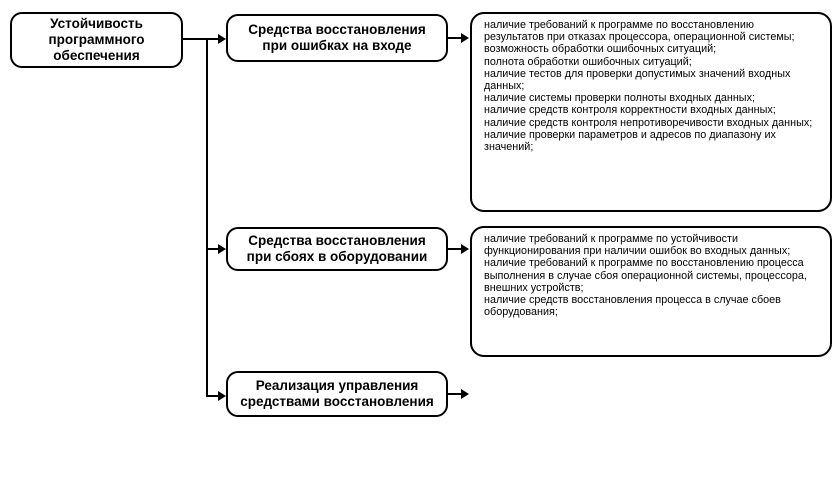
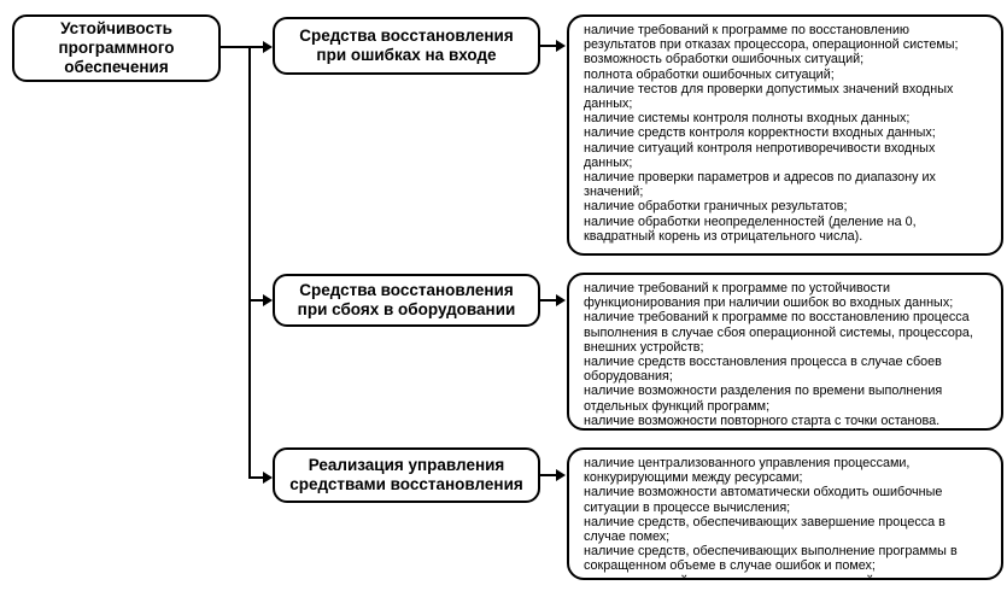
  Устойчивость программного обеспечения
  Средства восстановления при ошибках на входе
  Средства восстановления при сбоях в оборудовании
  Реализация управления средствами восстановления
  наличие требований к программе по восстановлению результатов при отказах процессора, операционной системы;
  возможность обработки ошибочных ситуаций;
  полнота обработки ошибочных ситуаций;
  наличие тестов для проверки допустимых значений входных данных;
- наличие системы проверки полноты входных данных;
+ наличие системы контроля полноты входных данных;
  наличие средств контроля корректности входных данных;
- наличие средств контроля непротиворечивости входных данных;
+ наличие ситуаций контроля непротиворечивости входных данных;
  наличие проверки параметров и адресов по диапазону их значений;
+ наличие обработки граничных результатов;
+ наличие обработки неопределенностей (деление на 0, квадратный корень из отрицательного числа).
  наличие требований к программе по устойчивости функционирования при наличии ошибок во входных данных;
  наличие требований к программе по восстановлению процесса выполнения в случае сбоя операционной системы, процессора, внешних устройств;
  наличие средств восстановления процесса в случае сбоев оборудования;
+ наличие возможности разделения по времени выполнения отдельных функций программ;
+ наличие возможности повторного старта с точки останова.
+ наличие централизованного управления процессами, конкурирующими между ресурсами;
+ наличие возможности автоматически обходить ошибочные ситуации в процессе вычисления;
+ наличие средств, обеспечивающих завершение процесса в случае помех;
+ наличие средств, обеспечивающих выполнение программы в сокращенном объеме в случае ошибок и помех;
